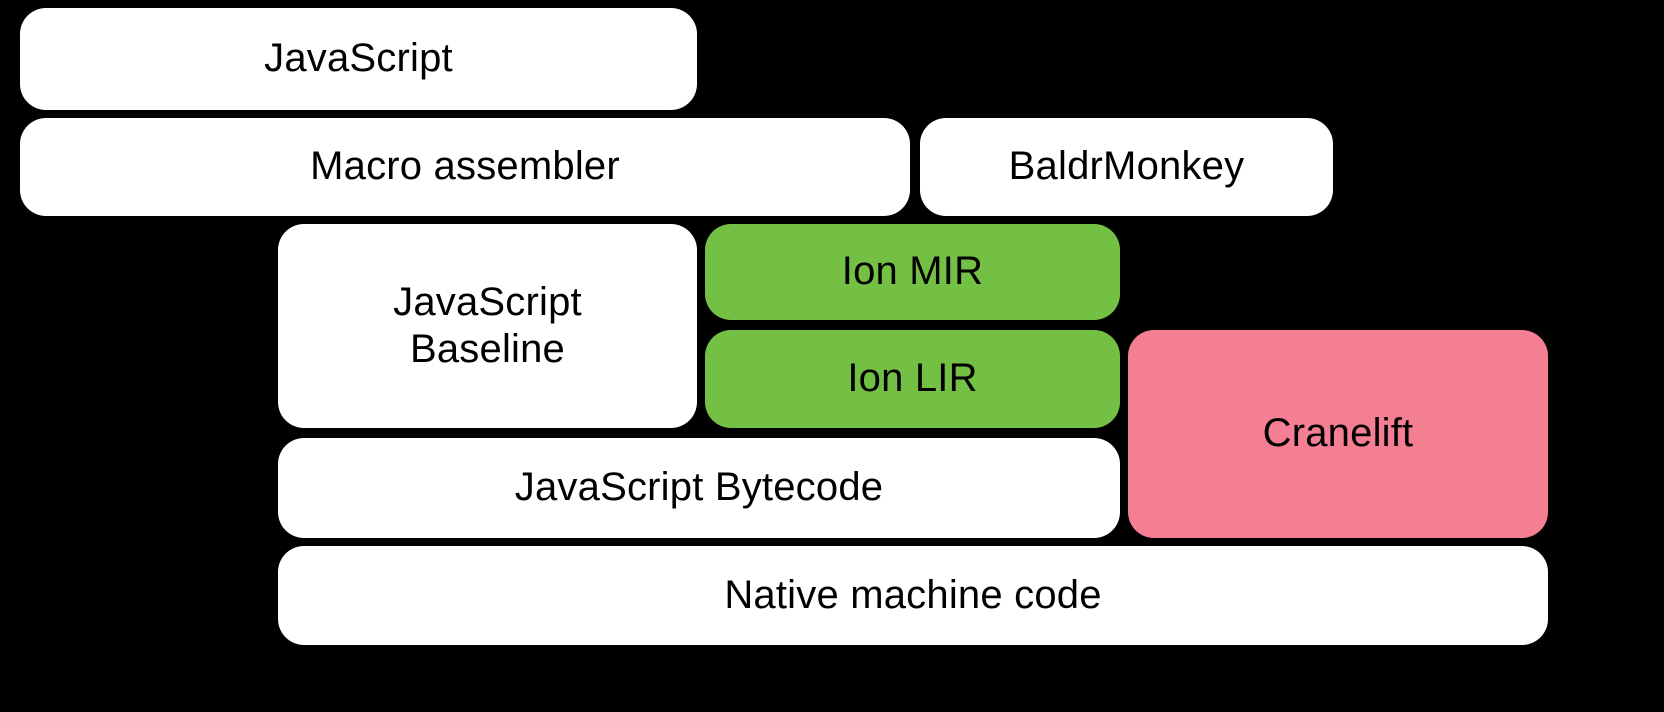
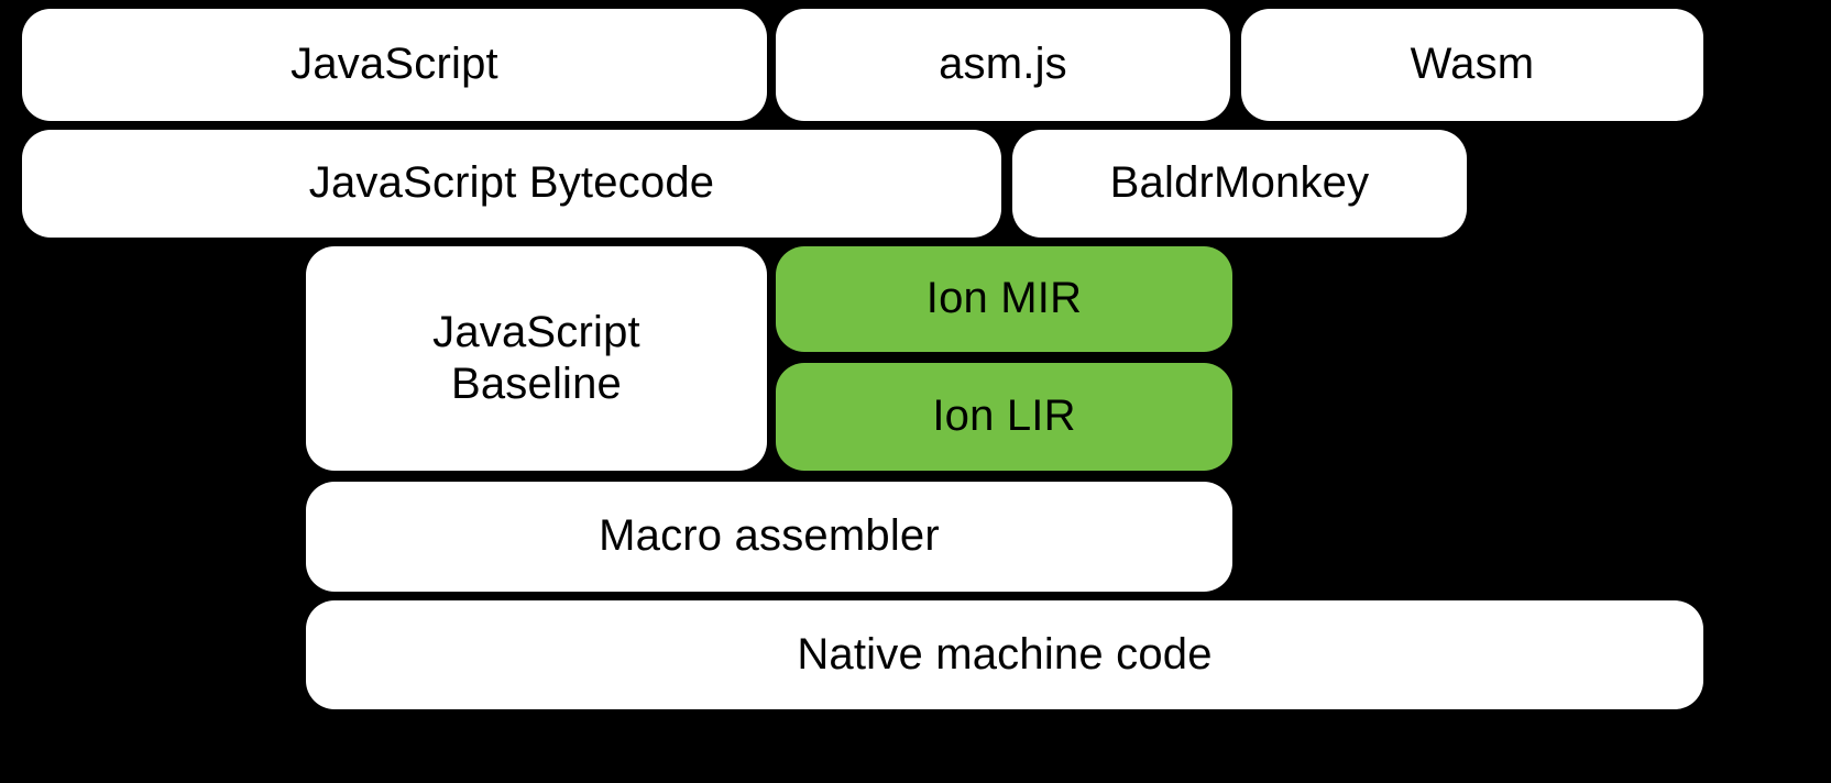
  JavaScript
+ asm.js
+ Wasm
- Macro assembler
+ JavaScript Bytecode
  BaldrMonkey
  JavaScript
  Baseline
  Ion MIR
  Ion LIR
- Cranelift
- JavaScript Bytecode
+ Macro assembler
  Native machine code
